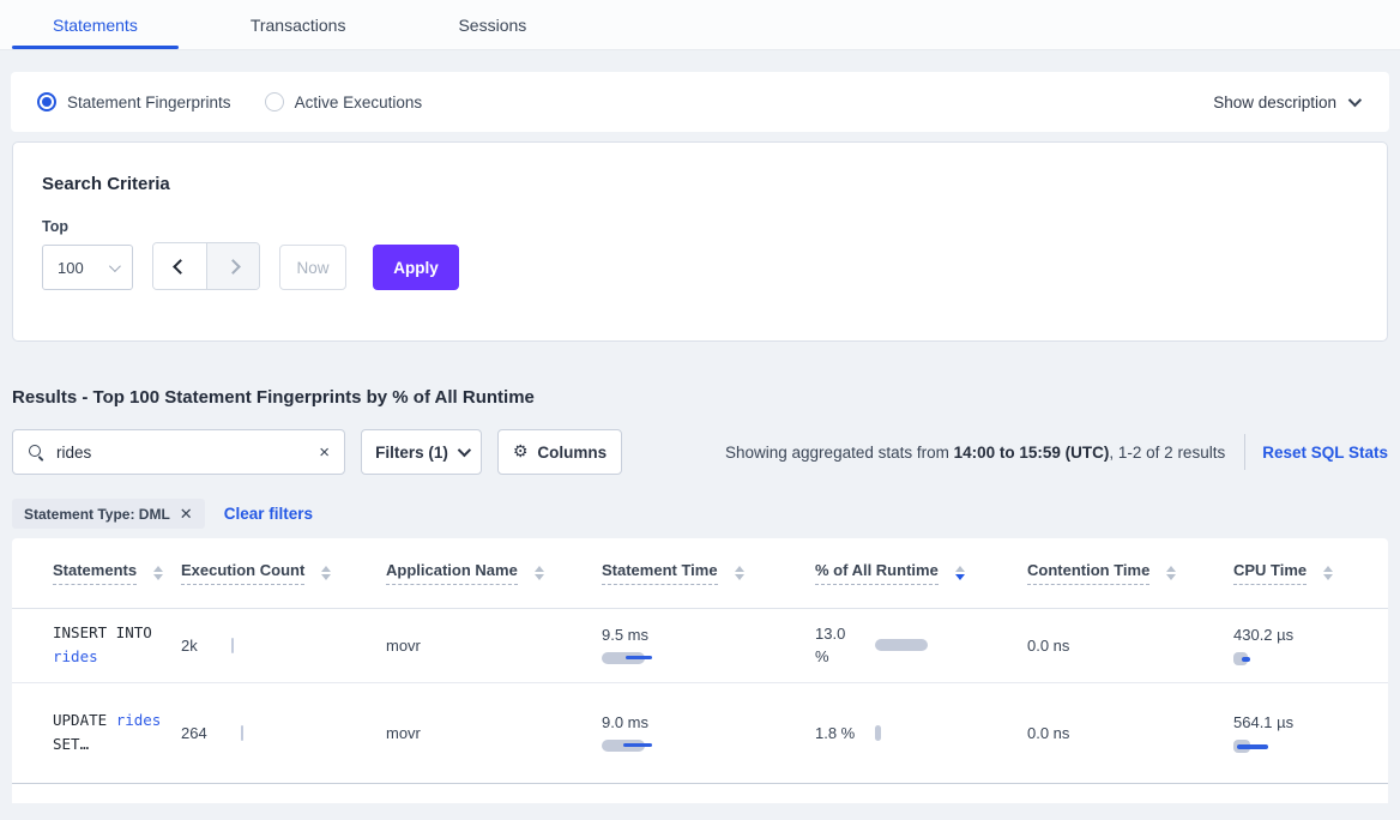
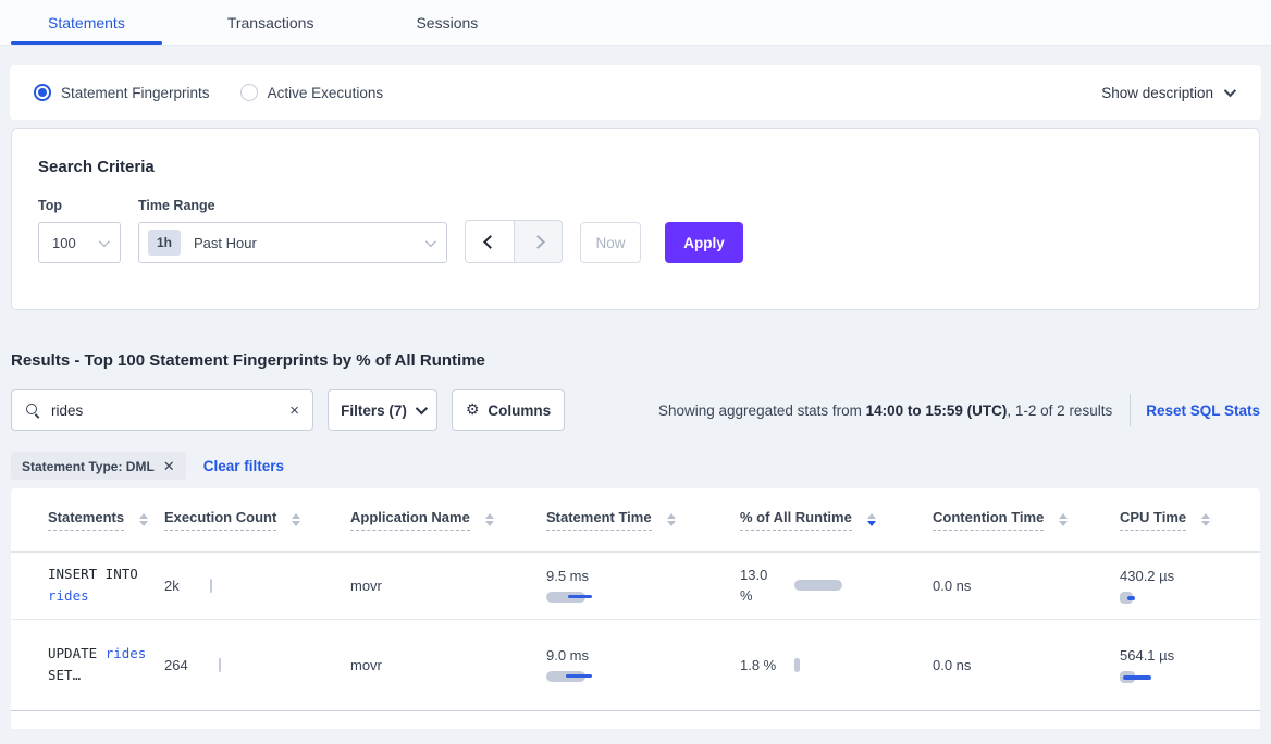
  Statements
  Transactions
  Sessions
  Statement Fingerprints
  Active Executions
  Show description
  Search Criteria
  Top
  100
+ Time Range
+ 1h
+ Past Hour
  Now
  Apply
  Results - Top 100 Statement Fingerprints by % of All Runtime
  rides
  ×
- Filters (1)
+ Filters (7)
  ⚙
  Columns
  Showing aggregated stats from 14:00 to 15:59 (UTC), 1-2 of 2 results
  Reset SQL Stats
  Statement Type: DML
  ✕
  Clear filters
  Statements	Execution Count	Application Name	Statement Time	% of All Runtime	Contention Time	CPU Time
  INSERT INTO rides	2k	movr	9.5 ms	13.0 %	0.0 ns	430.2 µs
  UPDATE rides SET…	264	movr	9.0 ms	1.8 %	0.0 ns	564.1 µs
